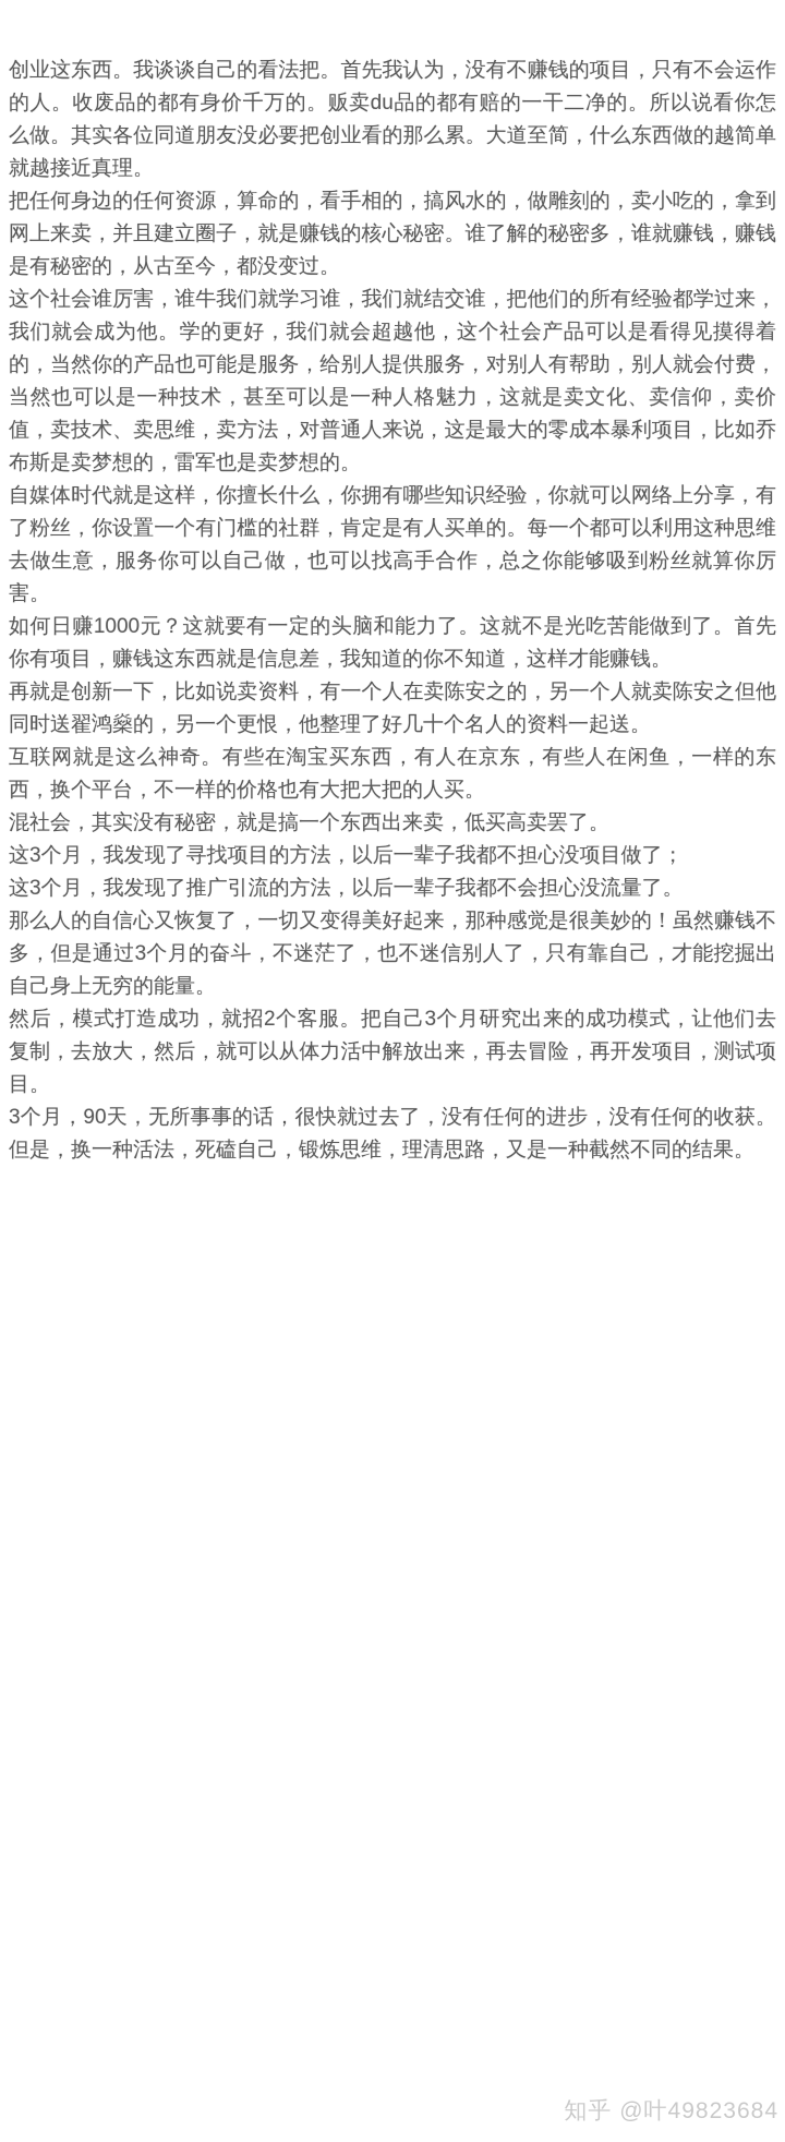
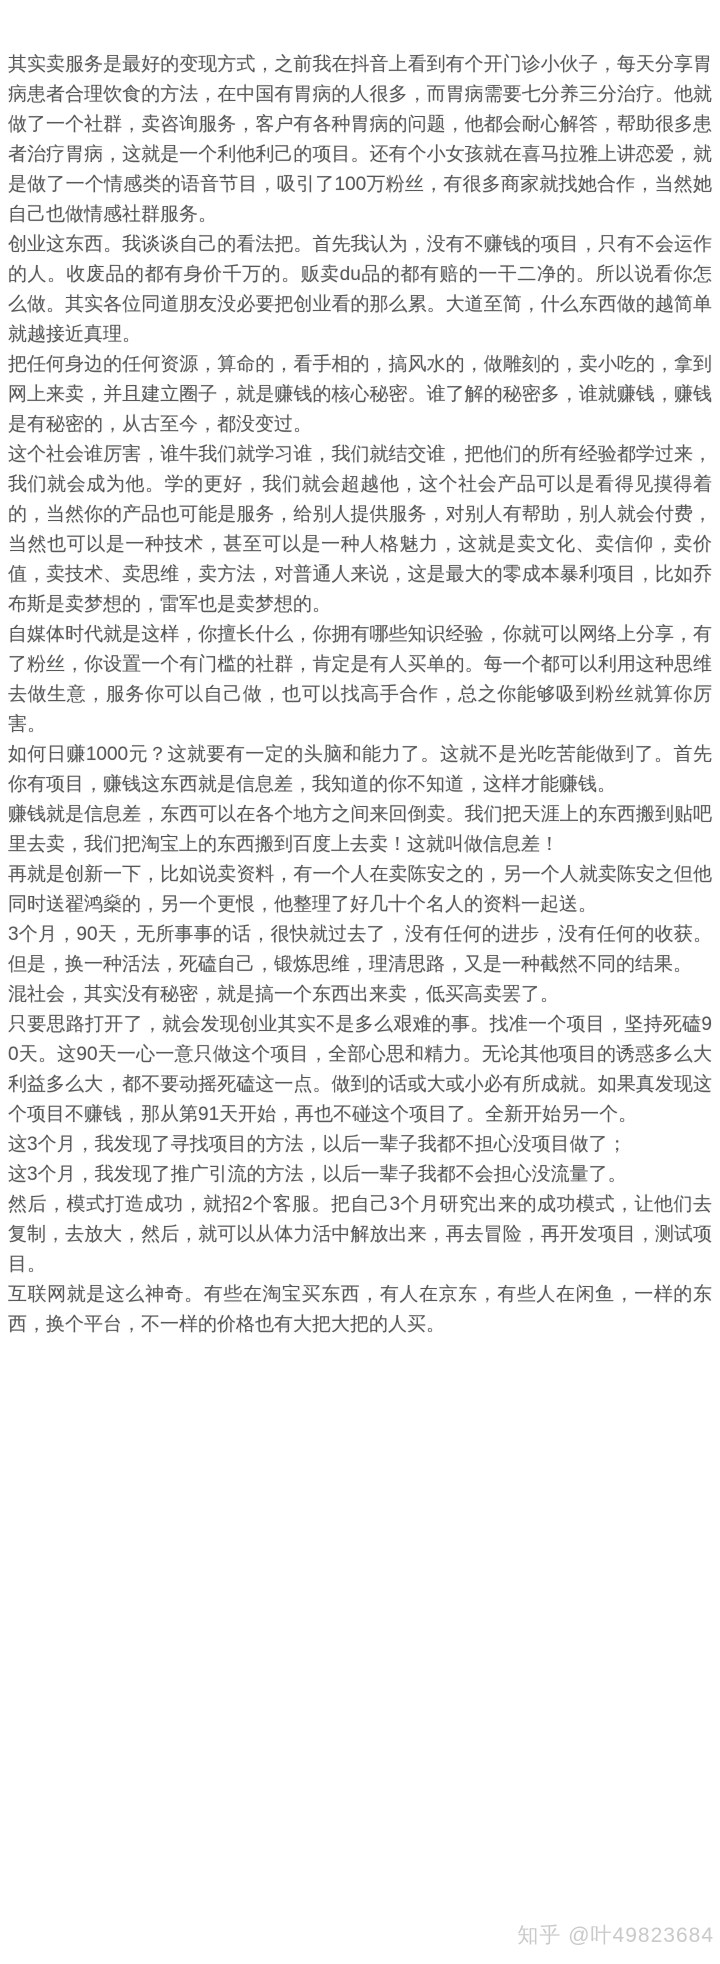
+ 其实卖服务是最好的变现方式，之前我在抖音上看到有个开门诊小伙子，每天分享胃病患者合理饮食的方法，在中国有胃病的人很多，而胃病需要七分养三分治疗。他就做了一个社群，卖咨询服务，客户有各种胃病的问题，他都会耐心解答，帮助很多患者治疗胃病，这就是一个利他利己的项目。还有个小女孩就在喜马拉雅上讲恋爱，就是做了一个情感类的语音节目，吸引了100万粉丝，有很多商家就找她合作，当然她自己也做情感社群服务。
  创业这东西。我谈谈自己的看法把。首先我认为，没有不赚钱的项目，只有不会运作的人。收废品的都有身价千万的。贩卖du品的都有赔的一干二净的。所以说看你怎么做。其实各位同道朋友没必要把创业看的那么累。大道至简，什么东西做的越简单就越接近真理。
  把任何身边的任何资源，算命的，看手相的，搞风水的，做雕刻的，卖小吃的，拿到网上来卖，并且建立圈子，就是赚钱的核心秘密。谁了解的秘密多，谁就赚钱，赚钱是有秘密的，从古至今，都没变过。
  这个社会谁厉害，谁牛我们就学习谁，我们就结交谁，把他们的所有经验都学过来，我们就会成为他。学的更好，我们就会超越他，这个社会产品可以是看得见摸得着的，当然你的产品也可能是服务，给别人提供服务，对别人有帮助，别人就会付费，当然也可以是一种技术，甚至可以是一种人格魅力，这就是卖文化、卖信仰，卖价值，卖技术、卖思维，卖方法，对普通人来说，这是最大的零成本暴利项目，比如乔布斯是卖梦想的，雷军也是卖梦想的。
  自媒体时代就是这样，你擅长什么，你拥有哪些知识经验，你就可以网络上分享，有了粉丝，你设置一个有门槛的社群，肯定是有人买单的。每一个都可以利用这种思维去做生意，服务你可以自己做，也可以找高手合作，总之你能够吸到粉丝就算你厉害。
  如何日赚1000元？这就要有一定的头脑和能力了。这就不是光吃苦能做到了。首先你有项目，赚钱这东西就是信息差，我知道的你不知道，这样才能赚钱。
+ 赚钱就是信息差，东西可以在各个地方之间来回倒卖。我们把天涯上的东西搬到贴吧里去卖，我们把淘宝上的东西搬到百度上去卖！这就叫做信息差！
  再就是创新一下，比如说卖资料，有一个人在卖陈安之的，另一个人就卖陈安之但他同时送翟鸿燊的，另一个更恨，他整理了好几十个名人的资料一起送。
- 互联网就是这么神奇。有些在淘宝买东西，有人在京东，有些人在闲鱼，一样的东西，换个平台，不一样的价格也有大把大把的人买。
+ 3个月，90天，无所事事的话，很快就过去了，没有任何的进步，没有任何的收获。但是，换一种活法，死磕自己，锻炼思维，理清思路，又是一种截然不同的结果。
  混社会，其实没有秘密，就是搞一个东西出来卖，低买高卖罢了。
+ 只要思路打开了，就会发现创业其实不是多么艰难的事。找准一个项目，坚持死磕90天。这90天一心一意只做这个项目，全部心思和精力。无论其他项目的诱惑多么大利益多么大，都不要动摇死磕这一点。做到的话或大或小必有所成就。如果真发现这个项目不赚钱，那从第91天开始，再也不碰这个项目了。全新开始另一个。
  这3个月，我发现了寻找项目的方法，以后一辈子我都不担心没项目做了；
  这3个月，我发现了推广引流的方法，以后一辈子我都不会担心没流量了。
- 那么人的自信心又恢复了，一切又变得美好起来，那种感觉是很美妙的！虽然赚钱不多，但是通过3个月的奋斗，不迷茫了，也不迷信别人了，只有靠自己，才能挖掘出自己身上无穷的能量。
  然后，模式打造成功，就招2个客服。把自己3个月研究出来的成功模式，让他们去复制，去放大，然后，就可以从体力活中解放出来，再去冒险，再开发项目，测试项目。
- 3个月，90天，无所事事的话，很快就过去了，没有任何的进步，没有任何的收获。但是，换一种活法，死磕自己，锻炼思维，理清思路，又是一种截然不同的结果。
+ 互联网就是这么神奇。有些在淘宝买东西，有人在京东，有些人在闲鱼，一样的东西，换个平台，不一样的价格也有大把大把的人买。
  知乎 @叶49823684
